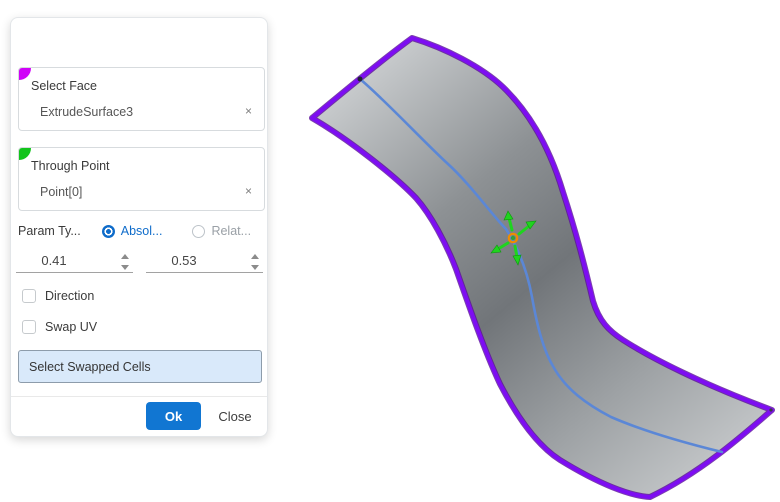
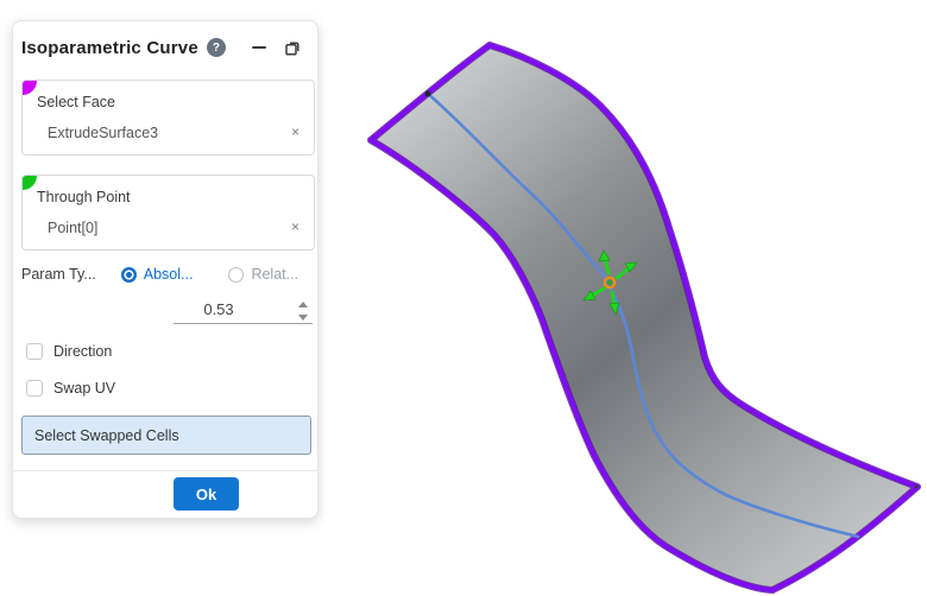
+ Isoparametric Curve
+ ?
  Select Face
  ExtrudeSurface3
  ×
  Through Point
  Point[0]
  ×
  Param Ty...
  Absol...
  Relat...
- 0.41
  0.53
  Direction
  Swap UV
  Select Swapped Cells
  Ok
- Close
